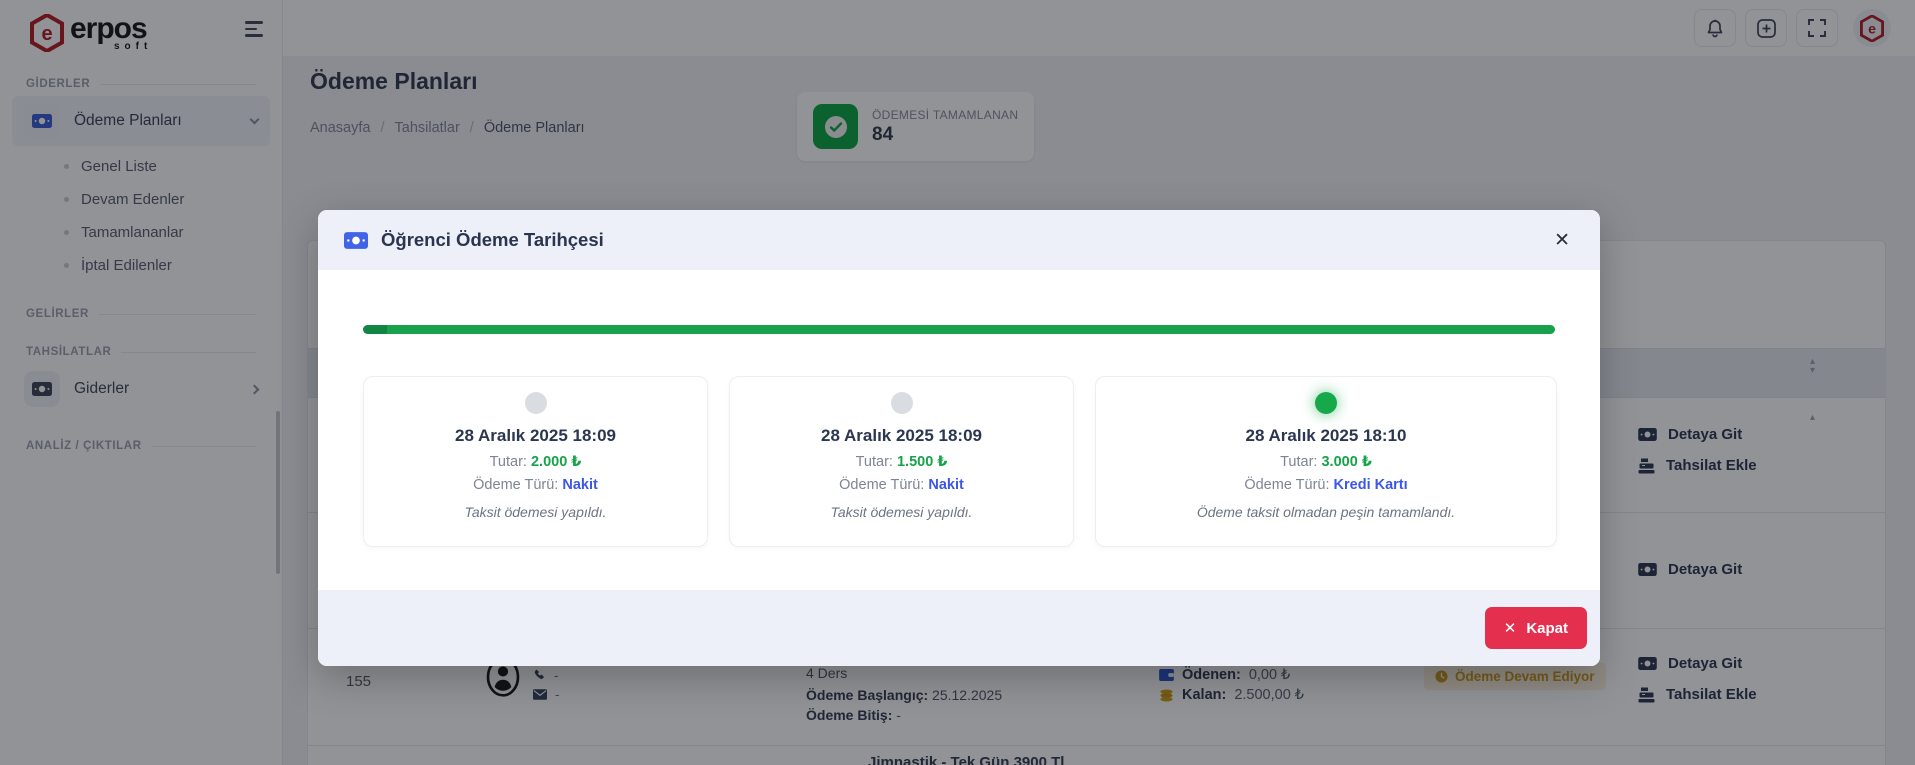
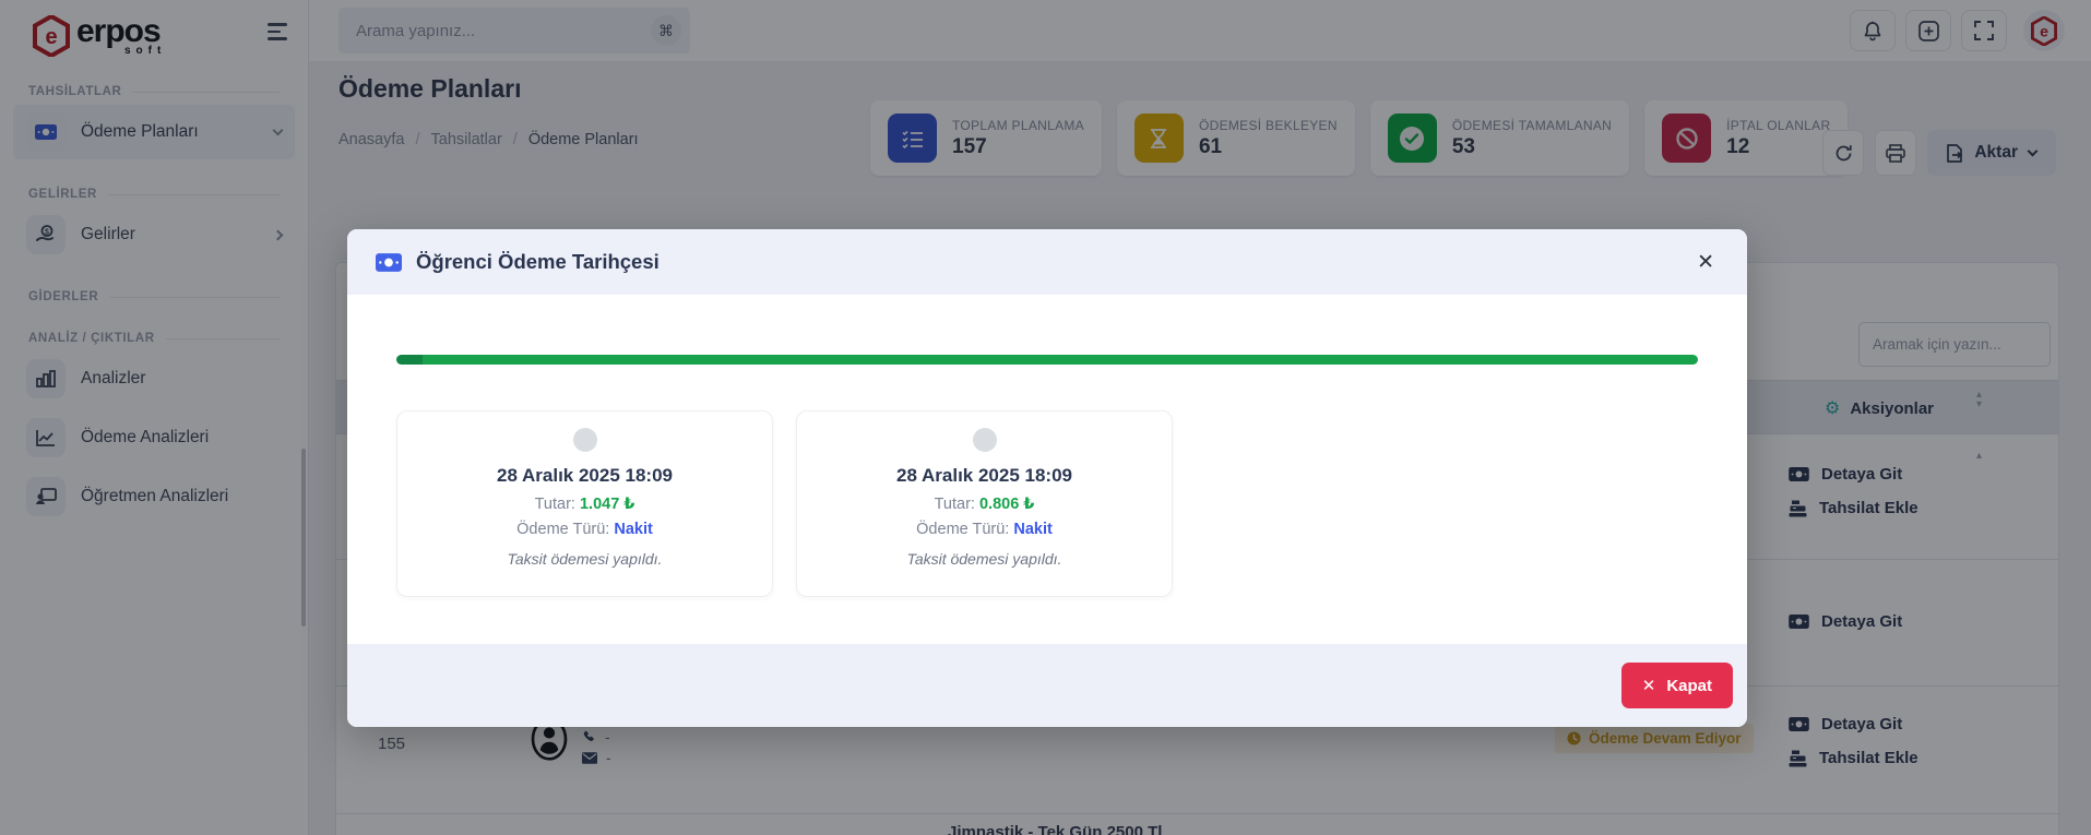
  e
  erpos
  soft
- GİDERLER
+ TAHSİLATLAR
  Ödeme Planları
- Genel Liste
- Devam Edenler
- Tamamlananlar
- İptal Edilenler
  GELİRLER
+ Gelirler
- TAHSİLATLAR
+ GİDERLER
- Giderler
  ANALİZ / ÇIKTILAR
+ Analizler
+ Ödeme Analizleri
+ Öğretmen Analizleri
+ Arama yapınız...
+ ⌘
  e
  Ödeme Planları
  Anasayfa
  /
  Tahsilatlar
  /
  Ödeme Planları
+ TOPLAM PLANLAMA
+ 157
+ ÖDEMESİ BEKLEYEN
+ 61
  ÖDEMESİ TAMAMLANAN
- 84
+ 53
+ İPTAL OLANLAR
+ 12
+ Aktar
+ Aramak için yazın...
+ ⚙
+ Aksiyonlar
  ▴
  ▾
  ▴
  Detaya Git
  Tahsilat Ekle
  Detaya Git
  155
  -
  -
- 4 Ders
- Ödeme Başlangıç: 25.12.2025
- Ödeme Bitiş: -
- Ödenen:
- 0,00 ₺
- Kalan:
- 2.500,00 ₺
  Ödeme Devam Ediyor
  Detaya Git
  Tahsilat Ekle
- Jimnastik - Tek Gün 3900 Tl
+ Jimnastik - Tek Gün 2500 Tl
  Öğrenci Ödeme Tarihçesi
  ✕
  28 Aralık 2025 18:09
- Tutar: 2.000 ₺
+ Tutar: 1.047 ₺
  Ödeme Türü: Nakit
  Taksit ödemesi yapıldı.
  28 Aralık 2025 18:09
- Tutar: 1.500 ₺
+ Tutar: 0.806 ₺
  Ödeme Türü: Nakit
  Taksit ödemesi yapıldı.
- 28 Aralık 2025 18:10
- Tutar: 3.000 ₺
- Ödeme Türü: Kredi Kartı
- Ödeme taksit olmadan peşin tamamlandı.
  ✕
  Kapat
